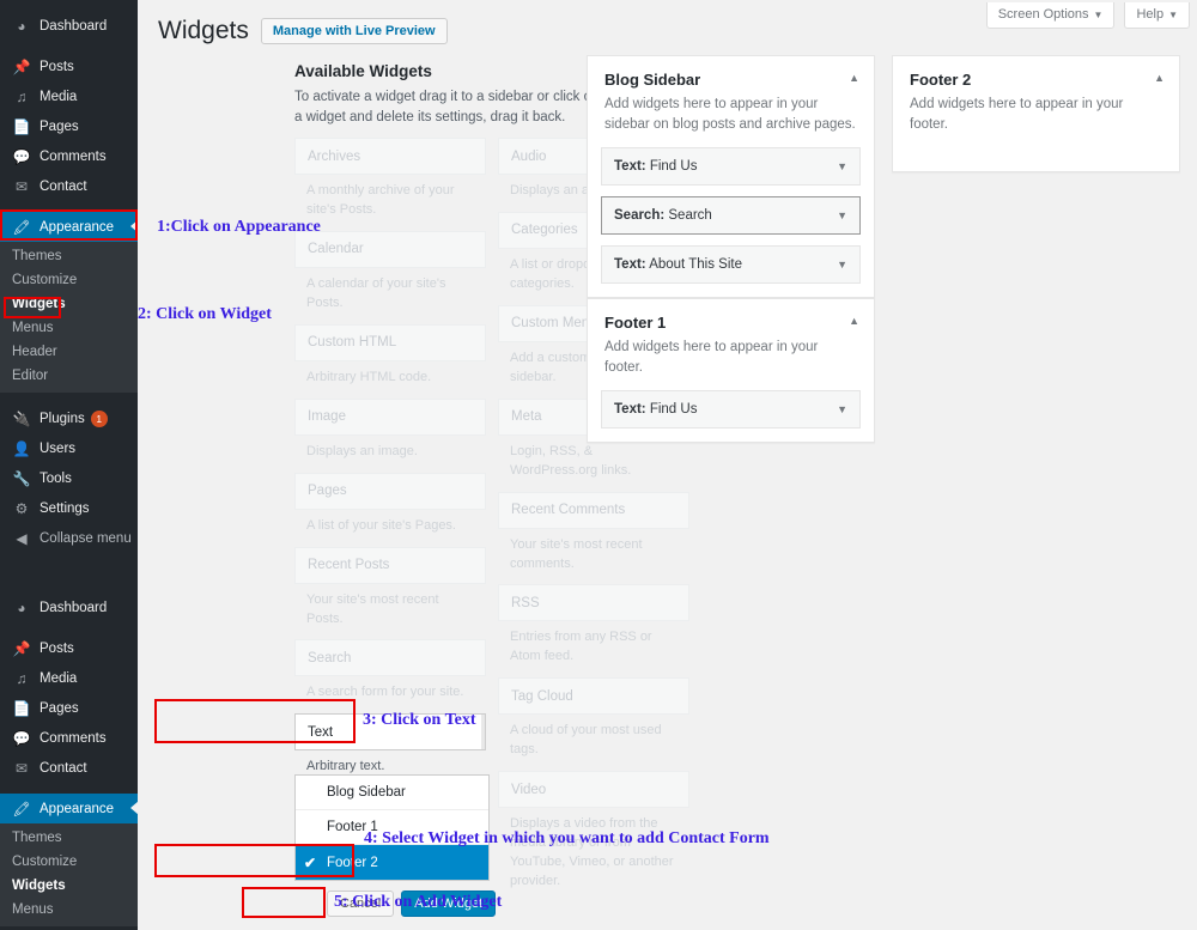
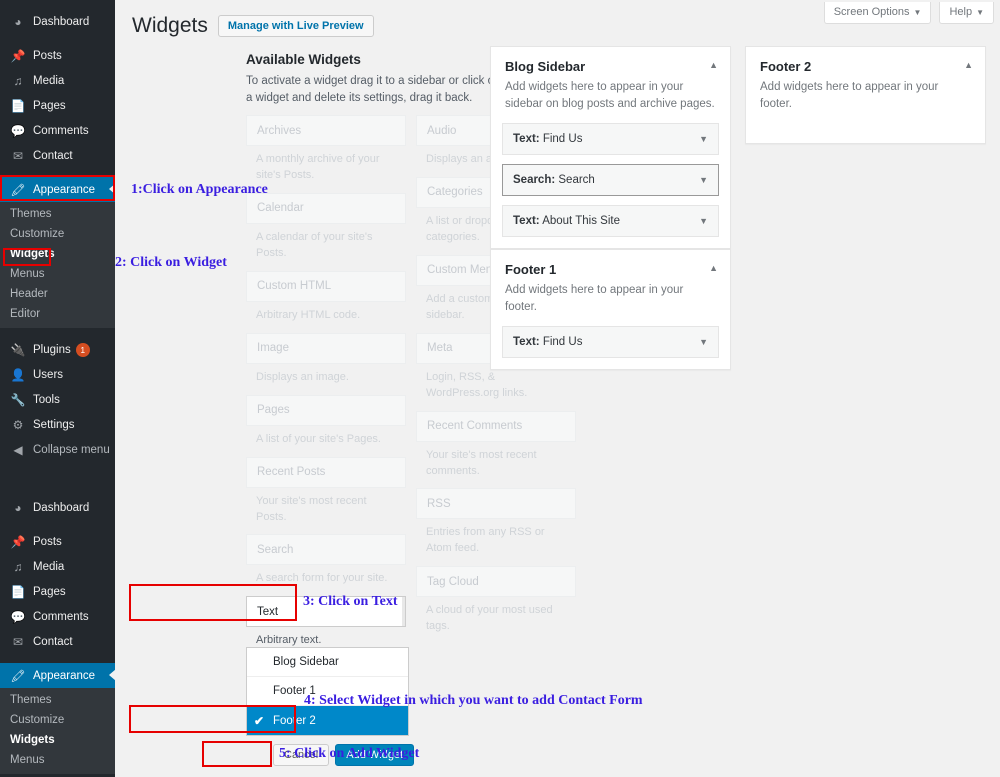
  ◕
  Dashboard
  📌
  Posts
  ♫
  Media
  📄
  Pages
  💬
  Comments
  ✉
  Contact
  🖍
  Appearance
  Themes
  Customize
  Widgets
  Menus
  Header
  Editor
  🔌
  Plugins
  1
  👤
  Users
  🔧
  Tools
  ⚙
  Settings
  ◀
  Collapse menu
  ◕
  Dashboard
  📌
  Posts
  ♫
  Media
  📄
  Pages
  💬
  Comments
  ✉
  Contact
  🖍
  Appearance
  Themes
  Customize
  Widgets
  Menus
  Screen Options ▼
  Help ▼
  Widgets
  Manage with Live Preview
  Available Widgets
  To activate a widget drag it to a sidebar or click a widget and delete its settings, drag it back.
  Archives
  A monthly archive of your site's Posts.
  Calendar
  A calendar of your site's Posts.
  Custom HTML
  Arbitrary HTML code.
  Image
  Displays an image.
  Pages
  A list of your site's Pages.
  Recent Posts
  Your site's most recent Posts.
  Search
  A search form for your site.
  Text
  Arbitrary text.
  Audio
  Categories
  A list or drop categories.
  Custom Men
  Meta
  Login, RSS, & WordPress.org links.
  Recent Comments
  Your site's most recent comments.
  RSS
  Entries from any RSS or Atom feed.
  Tag Cloud
  A cloud of your most used tags.
- Video
- Displays a video from the media library or from YouTube, Vimeo, or another provider.
  Blog Sidebar
  Footer 1
  ✔
  Footer 2
  Cancel
  Add Widget
  Blog Sidebar
  Add widgets here to appear in your sidebar on blog posts and archive pages.
  ▲
  Text: Find Us
  ▼
  Search: Search
  ▼
  Text: About This Site
  ▼
  Footer 1
  Add widgets here to appear in your footer.
  ▲
  Text: Find Us
  ▼
  Footer 2
  Add widgets here to appear in your footer.
  ▲
  1:Click on Appearance
  2: Click on Widget
  3: Click on Text
  4: Select Widget in which you want to add Contact Form
  5: Click on Add Widget
